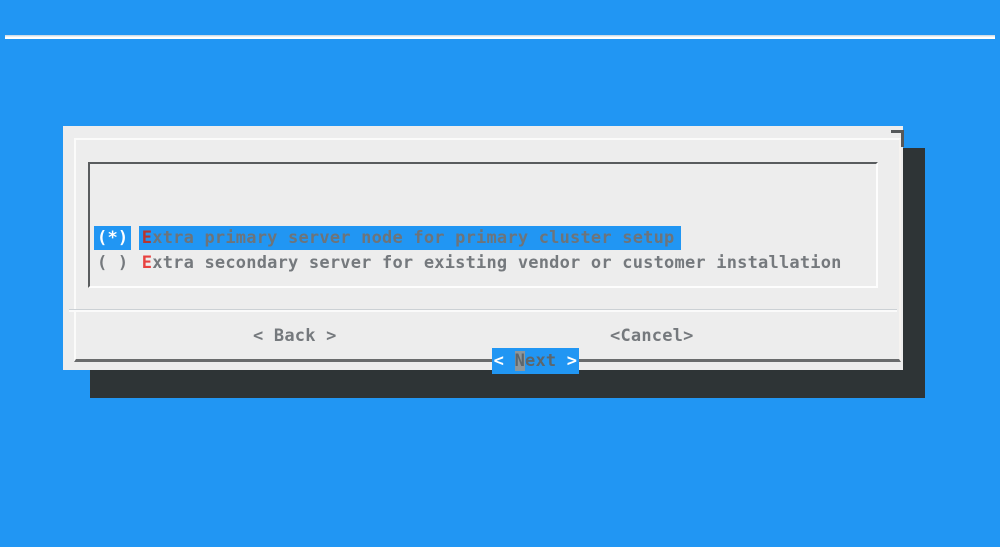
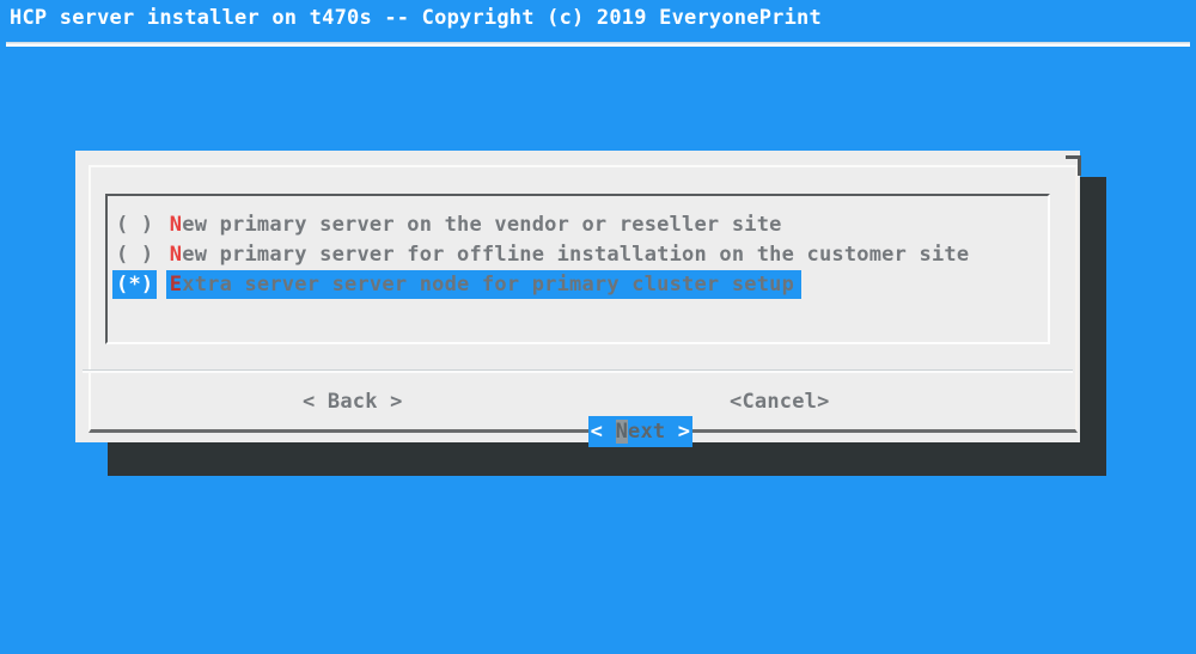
+ HCP server installer on t470s -- Copyright (c) 2019 EveryonePrint
+ ( ) New primary server on the vendor or reseller site
+ ( ) New primary server for offline installation on the customer site
- (*) Extra primary server node for primary cluster setup
+ (*) Extra server server node for primary cluster setup
- ( ) Extra secondary server for existing vendor or customer installation
  < Back >
  < Next >
  <Cancel>
